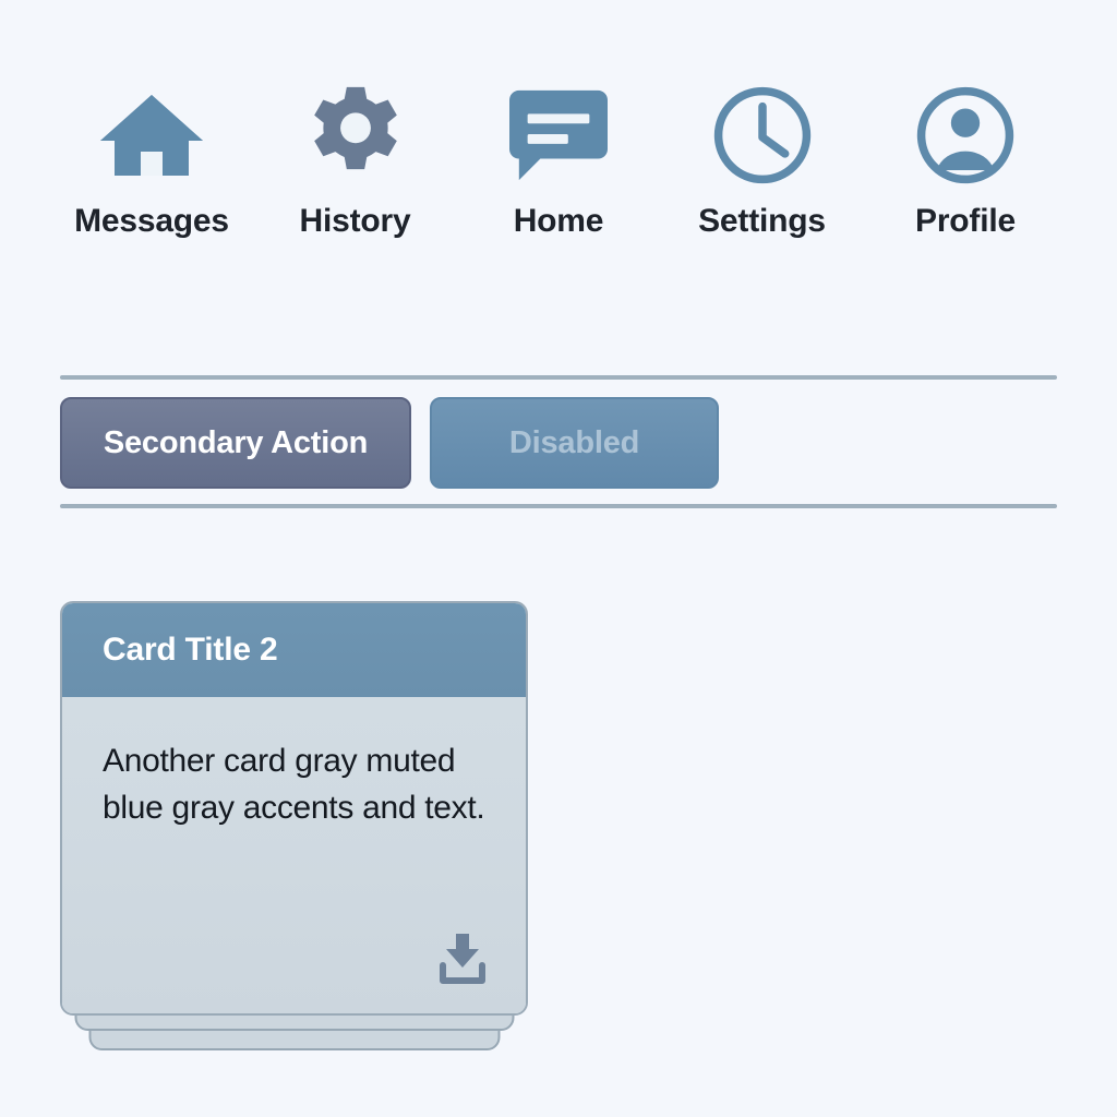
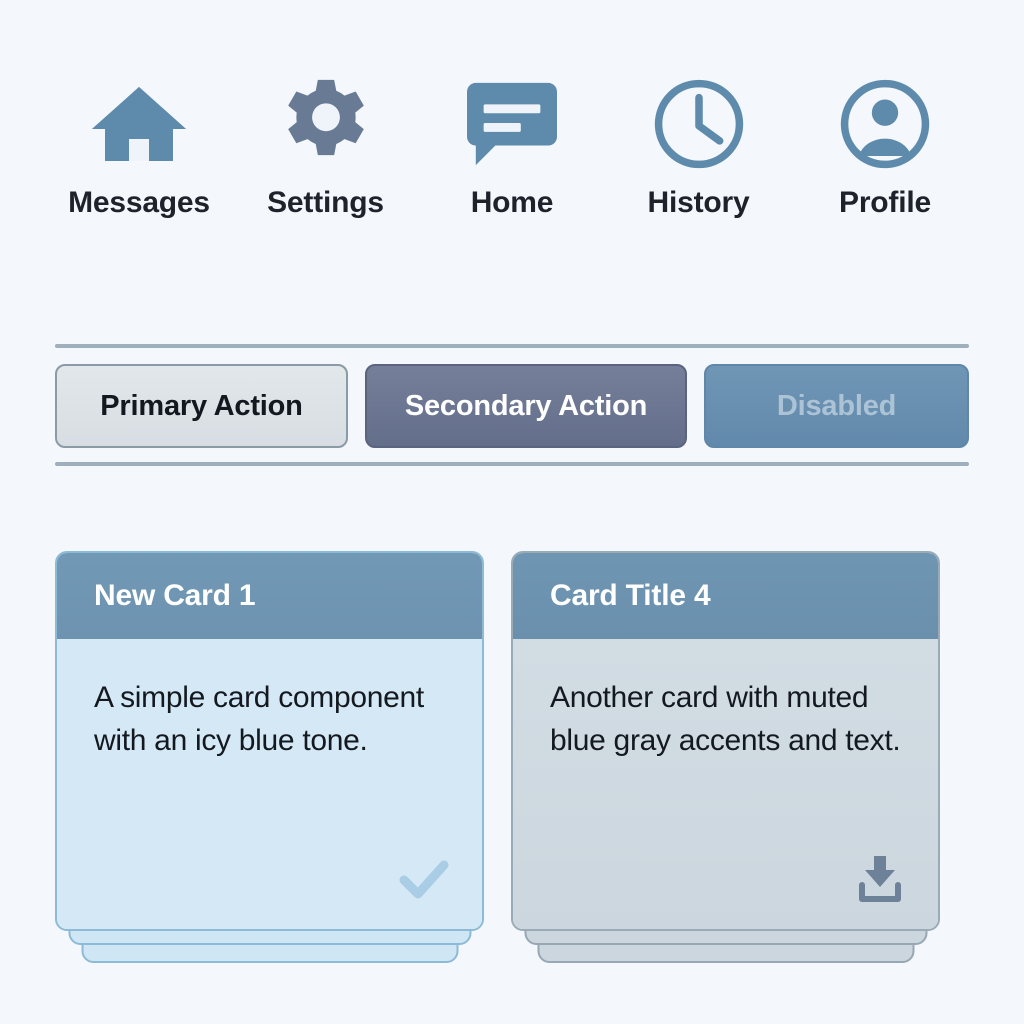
  Messages
- History
+ Settings
  Home
- Settings
+ History
  Profile
+ Primary Action
  Secondary Action
  Disabled
+ New Card 1
+ A simple card component with an icy blue tone.
- Card Title 2
+ Card Title 4
- Another card gray muted blue gray accents and text.
+ Another card with muted blue gray accents and text.
